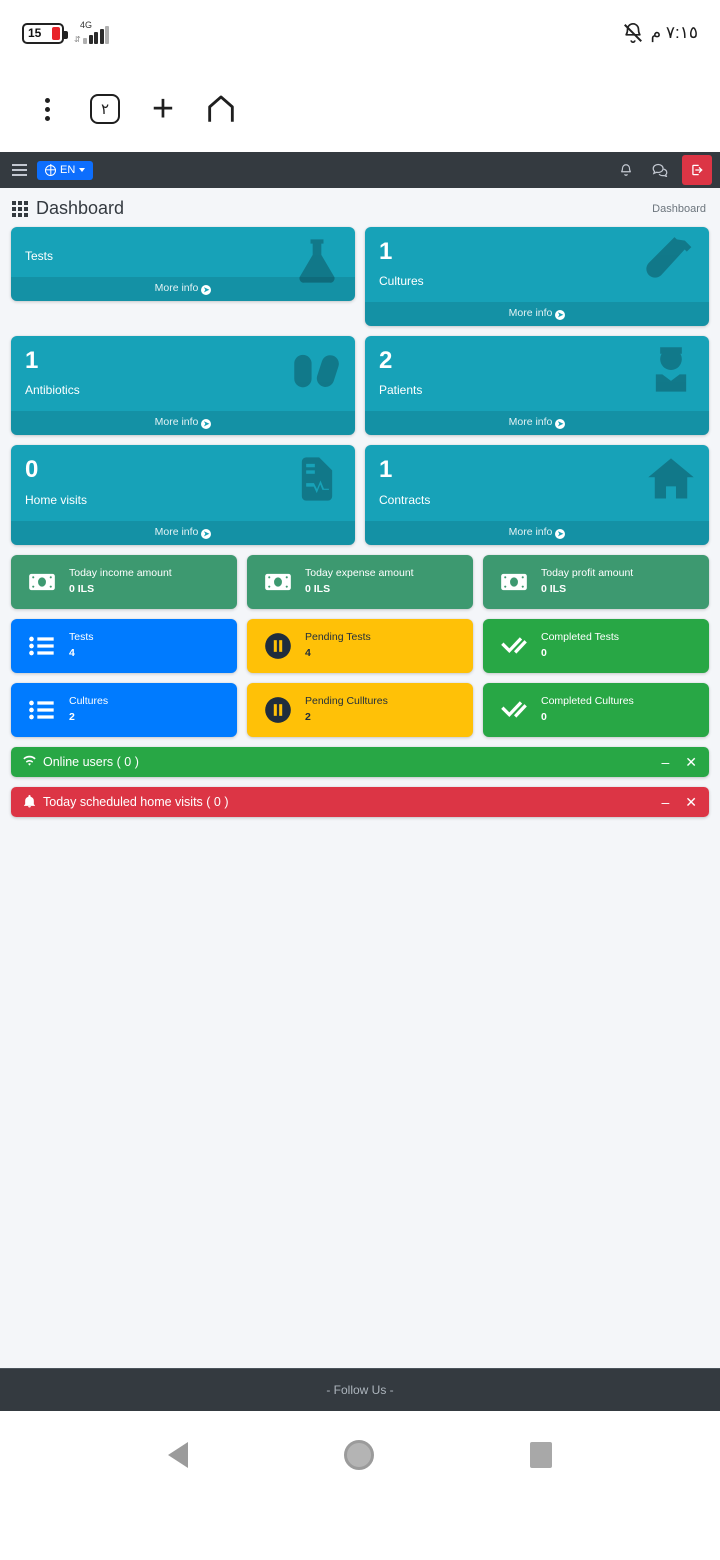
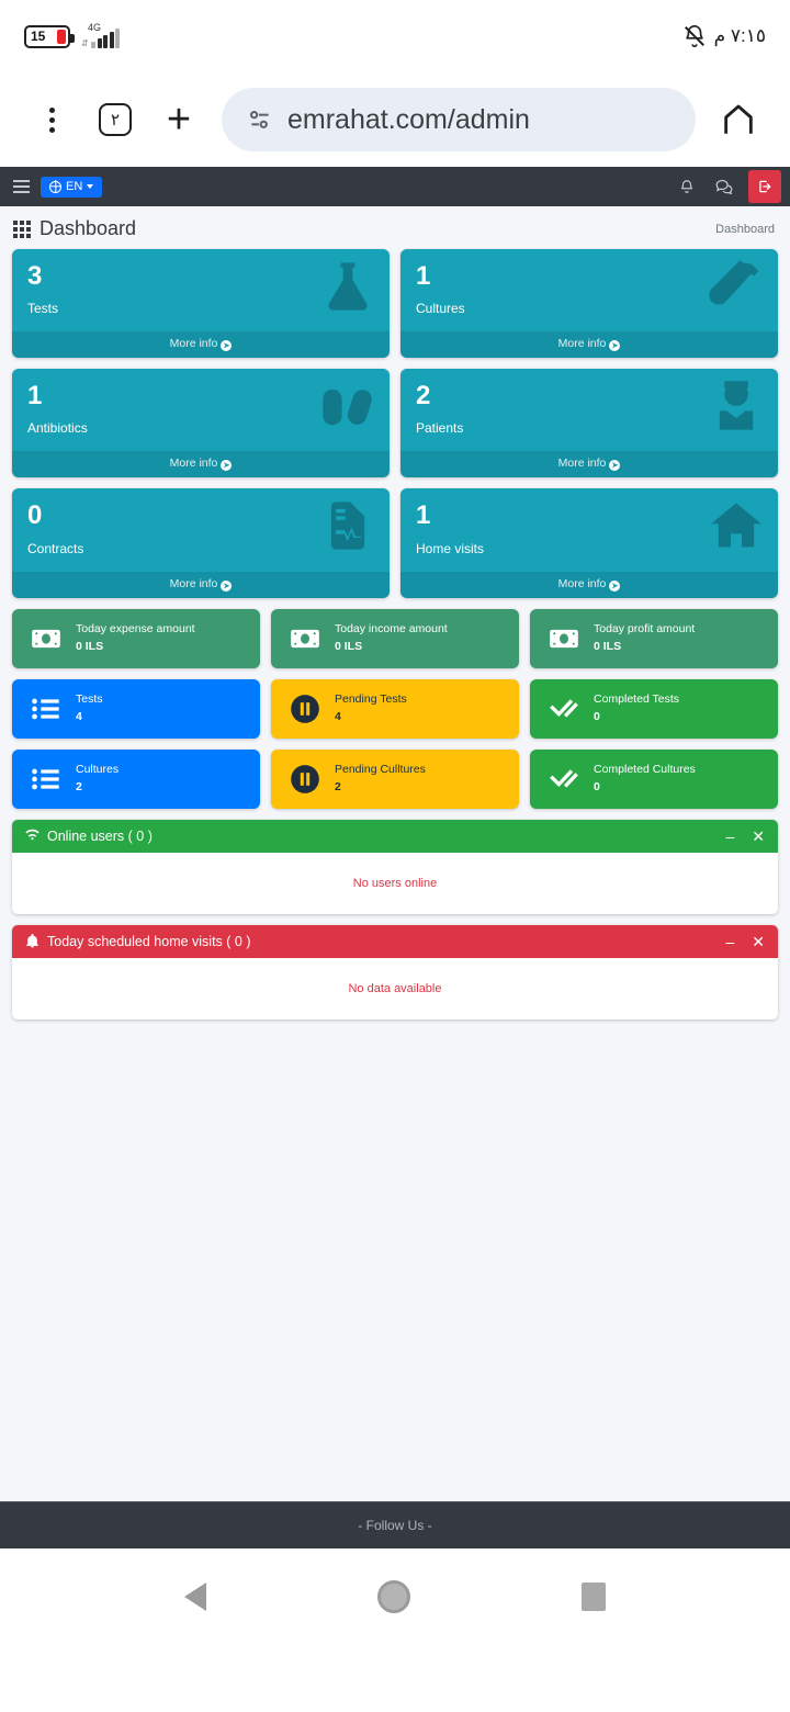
  15
  4G
  ⇵
  ٧:١٥ م
  ٢
  +
+ emrahat.com/admin
  EN
  Dashboard
  Dashboard
+ 3
  Tests
  More info
  1
  Cultures
  More info
  1
  Antibiotics
  More info
  2
  Patients
  More info
  0
- Home visits
+ Contracts
  More info
  1
- Contracts
+ Home visits
  More info
- Today income amount
+ Today expense amount
  0 ILS
- Today expense amount
+ Today income amount
  0 ILS
  Today profit amount
  0 ILS
  Tests
  4
  Pending Tests
  4
  Completed Tests
  0
  Cultures
  2
  Pending Culltures
  2
  Completed Cultures
  0
  Online users ( 0 )
  –
  ✕
+ No users online
  Today scheduled home visits ( 0 )
  –
  ✕
+ No data available
  - Follow Us -
